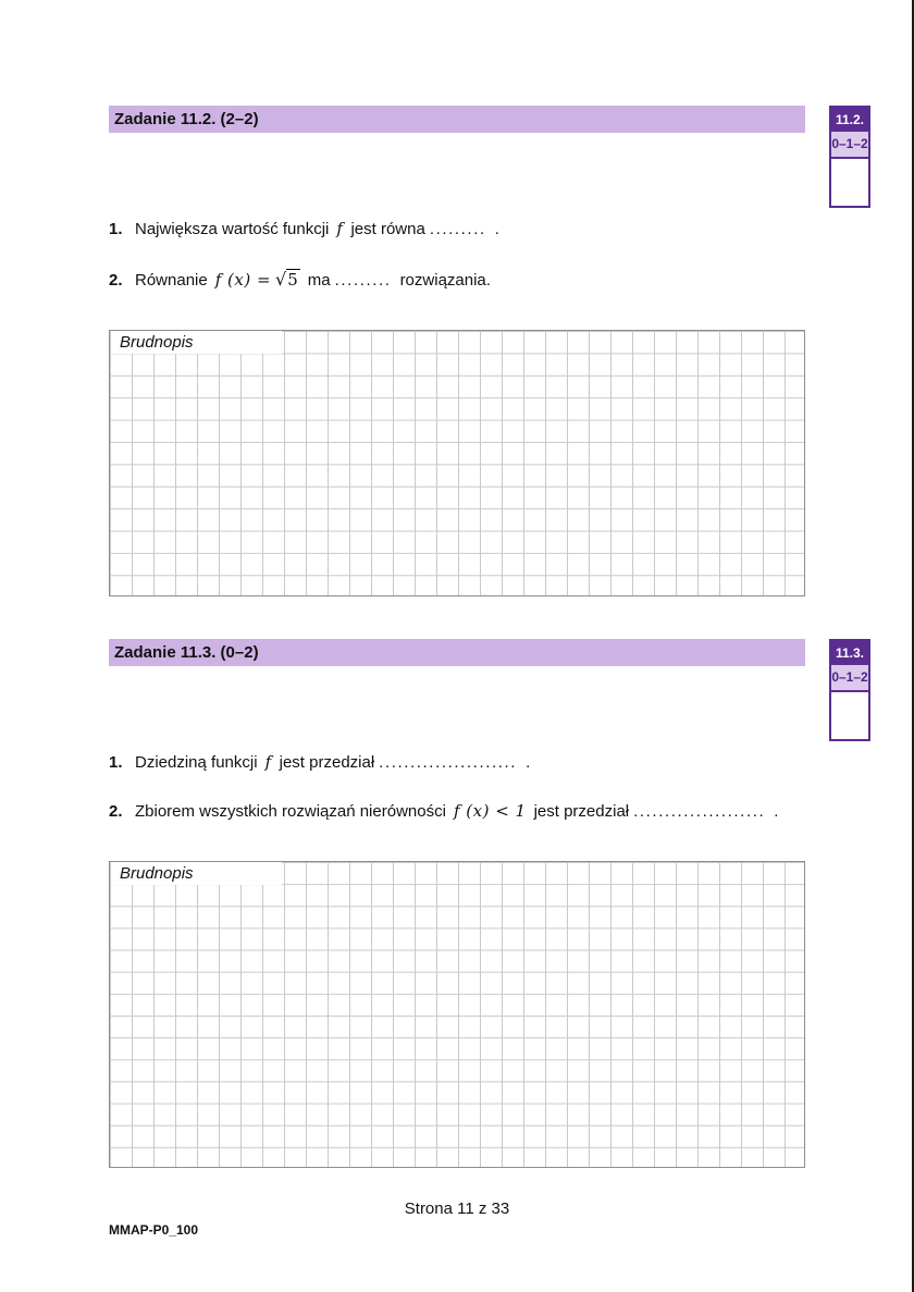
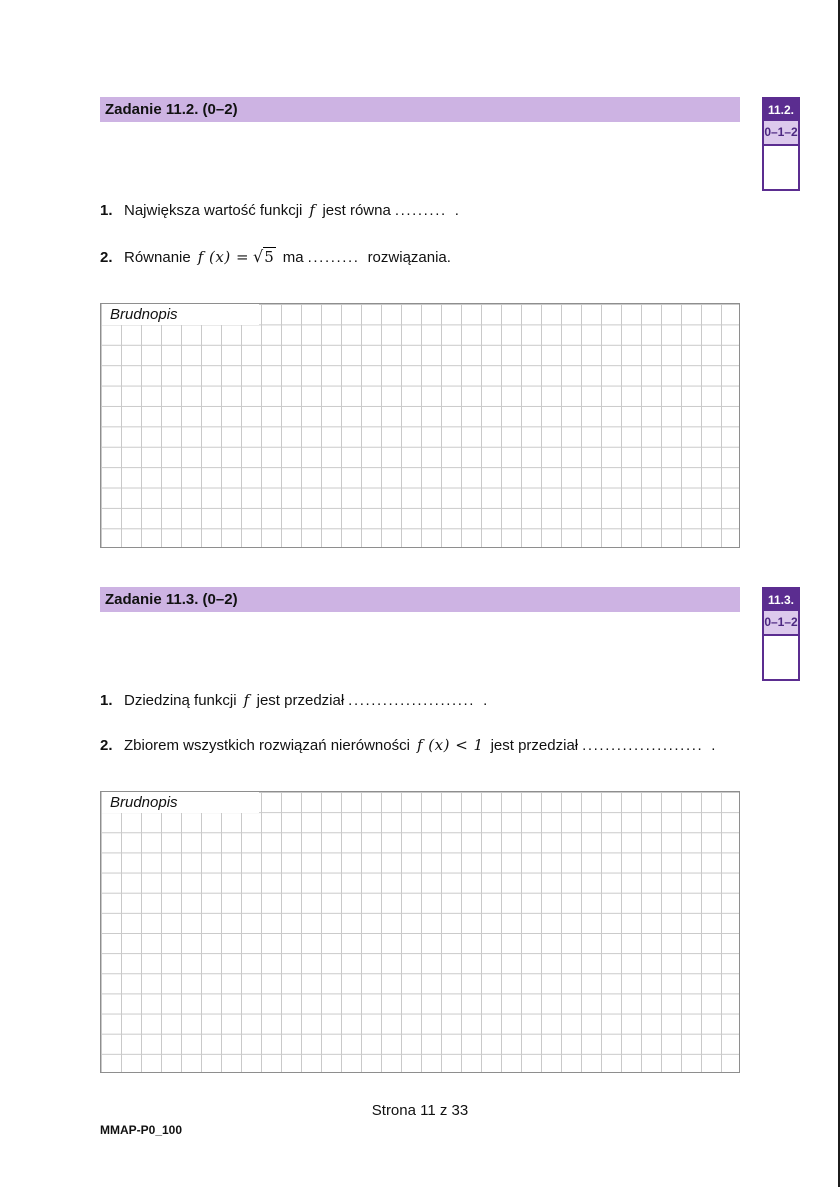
- Zadanie 11.2. (2–2)
+ Zadanie 11.2. (0–2)
  11.2.
  0–1–2
  1.
  Największa wartość funkcji
  f
  jest równa
  .........
  .
  2.
  Równanie
  f (x) =
  √5
  ma
  .........
  rozwiązania.
  Brudnopis
  Zadanie 11.3. (0–2)
  11.3.
  0–1–2
  1.
  Dziedziną funkcji
  f
  jest przedział
  ......................
  .
  2.
  Zbiorem wszystkich rozwiązań nierówności
  f (x) < 1
  jest przedział
  .....................
  .
  Brudnopis
  Strona 11 z 33
  MMAP-P0_100
